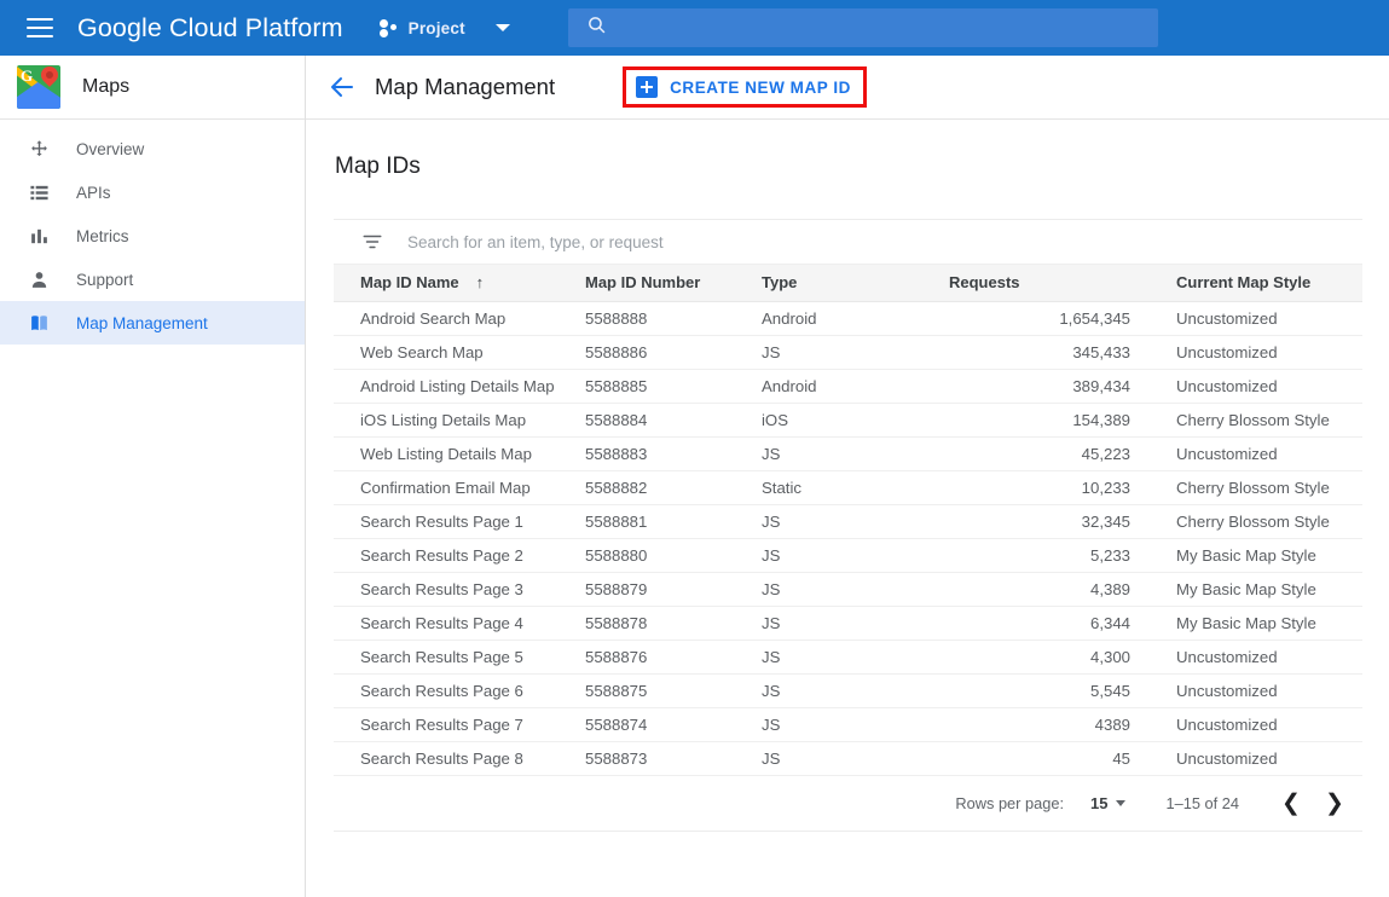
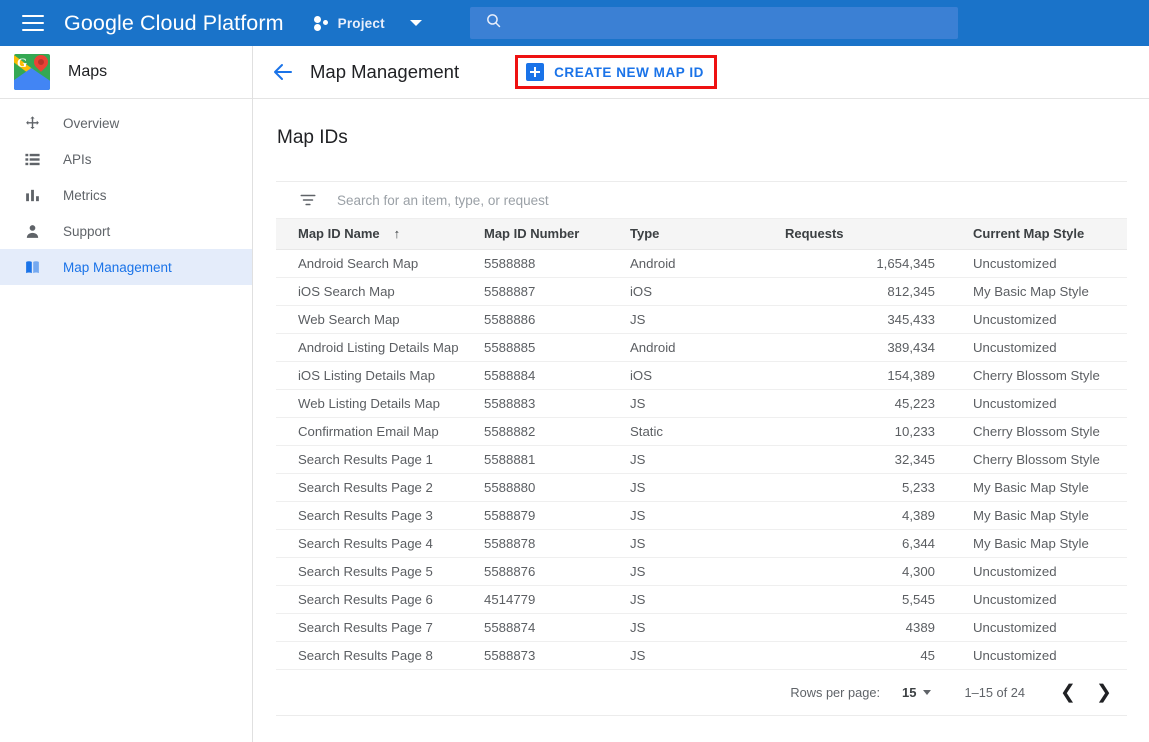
  Google Cloud Platform
  Project
  G
  Maps
  Overview
  APIs
  Metrics
  Support
  Map Management
  Map Management
  CREATE NEW MAP ID
  Map IDs
  Search for an item, type, or request
  Map ID Name ↑	Map ID Number	Type	Requests	Current Map Style
  Android Search Map	5588888	Android	1,654,345	Uncustomized
+ iOS Search Map	5588887	iOS	812,345	My Basic Map Style
  Web Search Map	5588886	JS	345,433	Uncustomized
  Android Listing Details Map	5588885	Android	389,434	Uncustomized
  iOS Listing Details Map	5588884	iOS	154,389	Cherry Blossom Style
  Web Listing Details Map	5588883	JS	45,223	Uncustomized
  Confirmation Email Map	5588882	Static	10,233	Cherry Blossom Style
  Search Results Page 1	5588881	JS	32,345	Cherry Blossom Style
  Search Results Page 2	5588880	JS	5,233	My Basic Map Style
  Search Results Page 3	5588879	JS	4,389	My Basic Map Style
  Search Results Page 4	5588878	JS	6,344	My Basic Map Style
  Search Results Page 5	5588876	JS	4,300	Uncustomized
- Search Results Page 6	5588875	JS	5,545	Uncustomized
+ Search Results Page 6	4514779	JS	5,545	Uncustomized
  Search Results Page 7	5588874	JS	4389	Uncustomized
  Search Results Page 8	5588873	JS	45	Uncustomized
  Rows per page:
  15
  1–15 of 24
  ❮
  ❯
